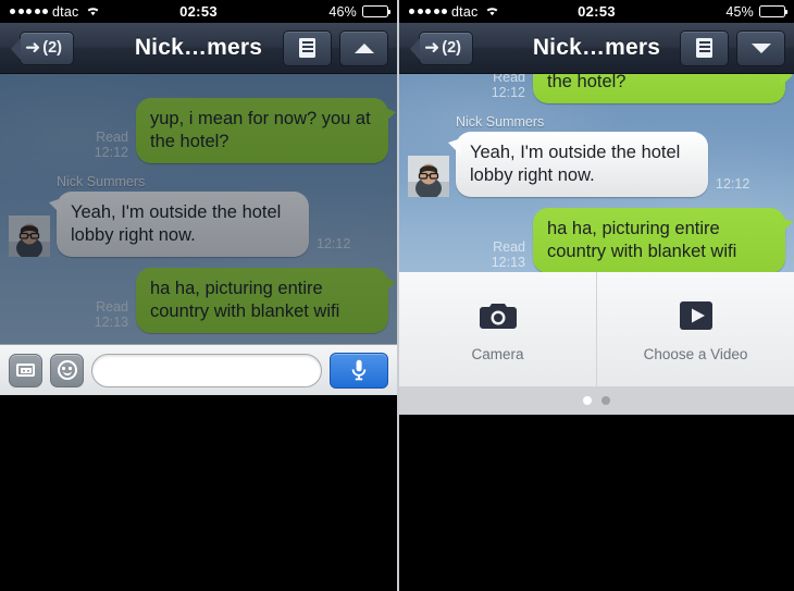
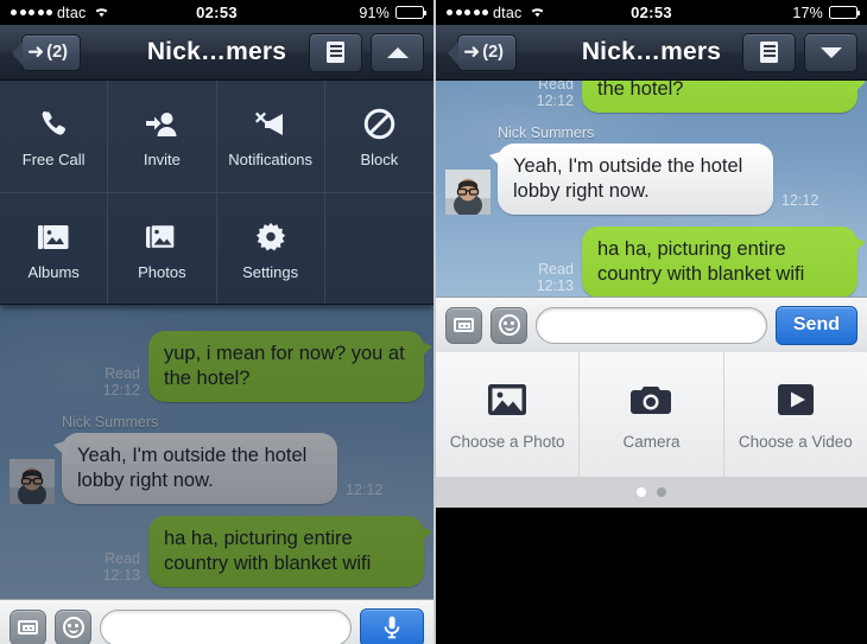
  dtac
  02:53
- 46%
+ 91%
  ➜
  (2)
  Nick…mers
+ Free Call
+ Invite
+ Notifications
+ Block
+ Albums
+ Photos
+ Settings
  Read
  12:12
  yup, i mean for now? you at the hotel?
  Nick Summers
  Yeah, I'm outside the hotel lobby right now.
  12:12
  Read
  12:13
  ha ha, picturing entire country with blanket wifi
  dtac
  02:53
- 45%
+ 17%
  ➜
  (2)
  Nick…mers
  Read
  12:12
  the hotel?
  Nick Summers
  Yeah, I'm outside the hotel lobby right now.
  12:12
  Read
  12:13
  ha ha, picturing entire country with blanket wifi
+ Send
+ Choose a Photo
  Camera
  Choose a Video
